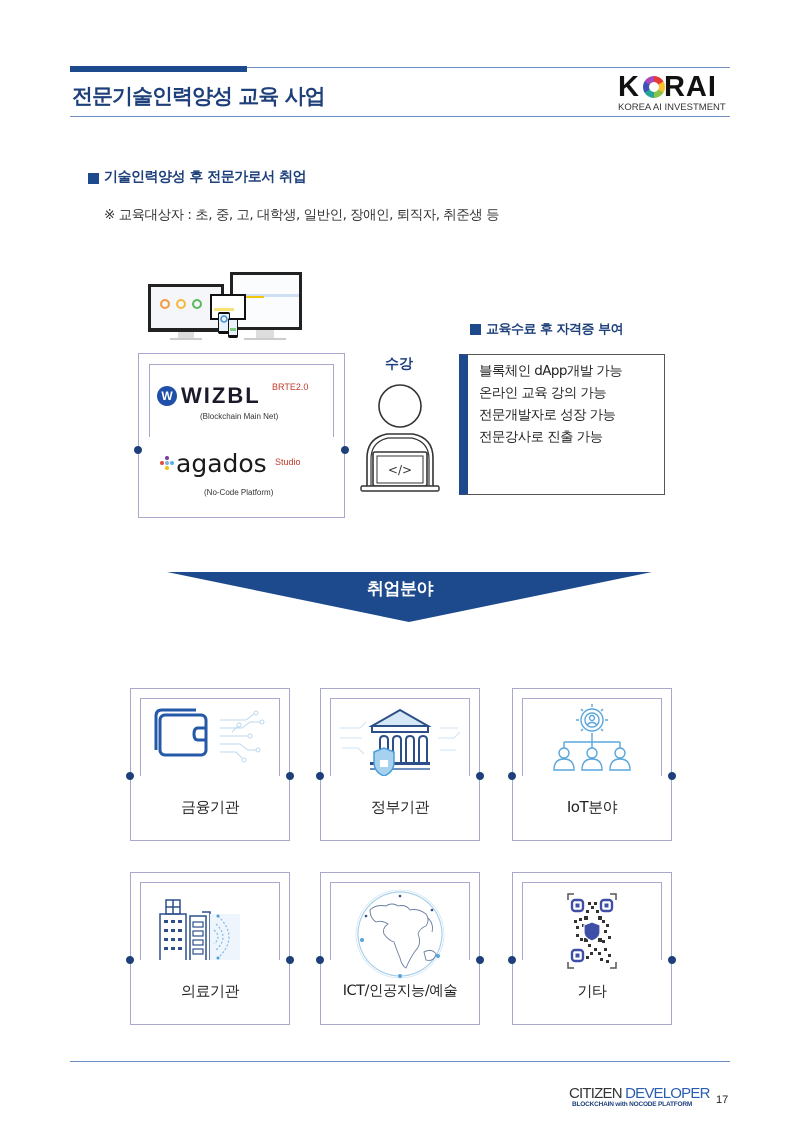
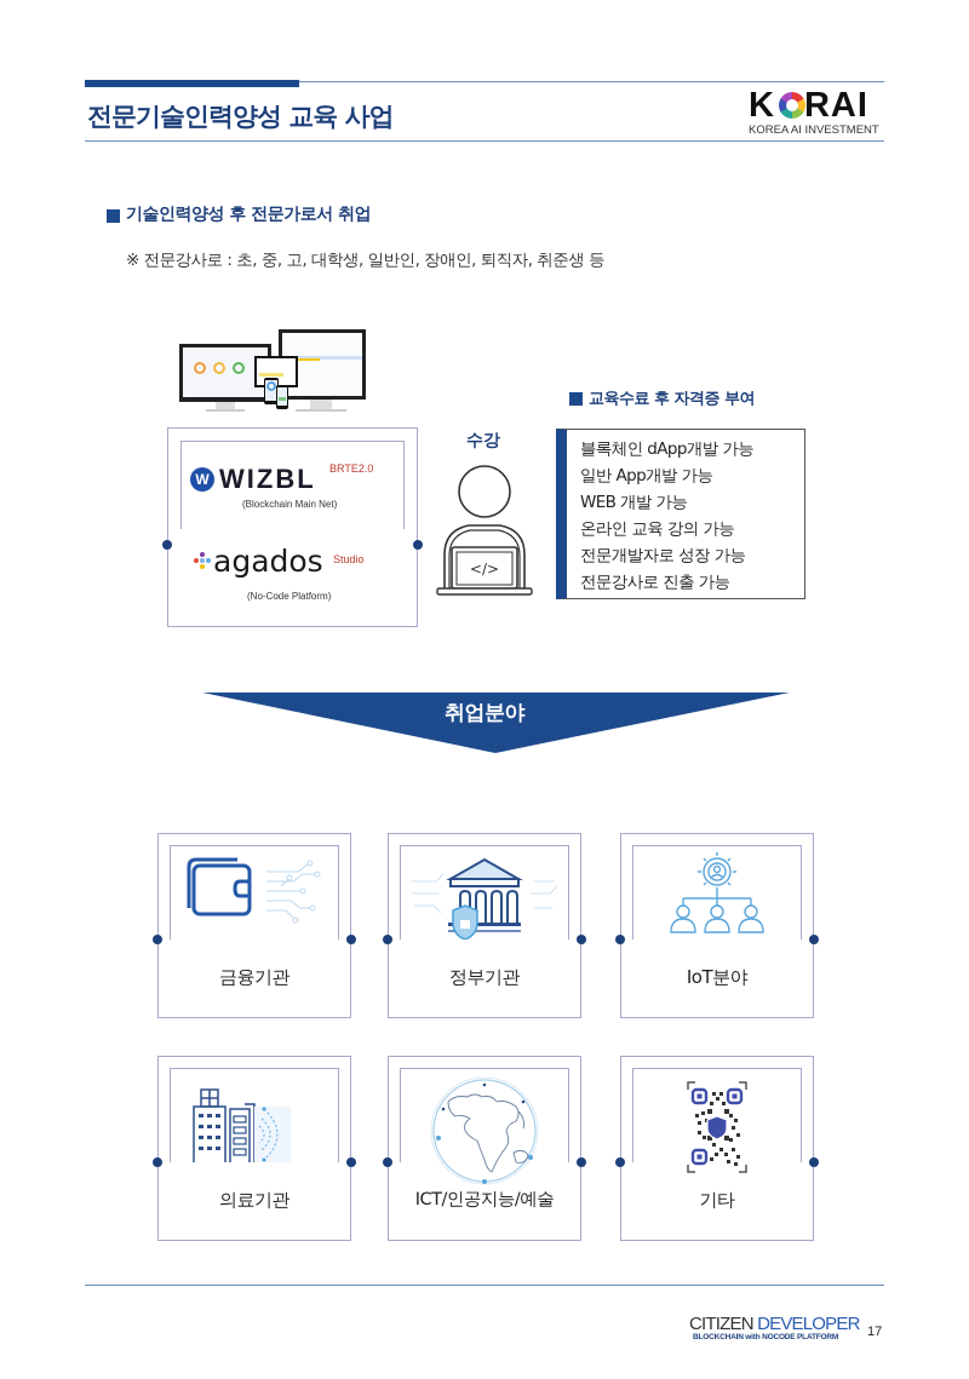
  전문기술인력양성 교육 사업
  K RAI
  KOREA AI INVESTMENT
  기술인력양성 후 전문가로서 취업
- ※ 교육대상자 : 초, 중, 고, 대학생, 일반인, 장애인, 퇴직자, 취준생 등
+ ※ 전문강사로 : 초, 중, 고, 대학생, 일반인, 장애인, 퇴직자, 취준생 등
  W
  WIZBL
  BRTE2.0
  (Blockchain Main Net)
  agados
  Studio
  (No-Code Platform)
  수강
  </>
  교육수료 후 자격증 부여
  블록체인 dApp개발 가능
+ 일반 App개발 가능
+ WEB 개발 가능
  온라인 교육 강의 가능
  전문개발자로 성장 가능
  전문강사로 진출 가능
  취업분야
  금융기관
  정부기관
  IoT분야
  의료기관
  ICT/인공지능/예술
  기타
  CITIZEN DEVELOPER
  17
